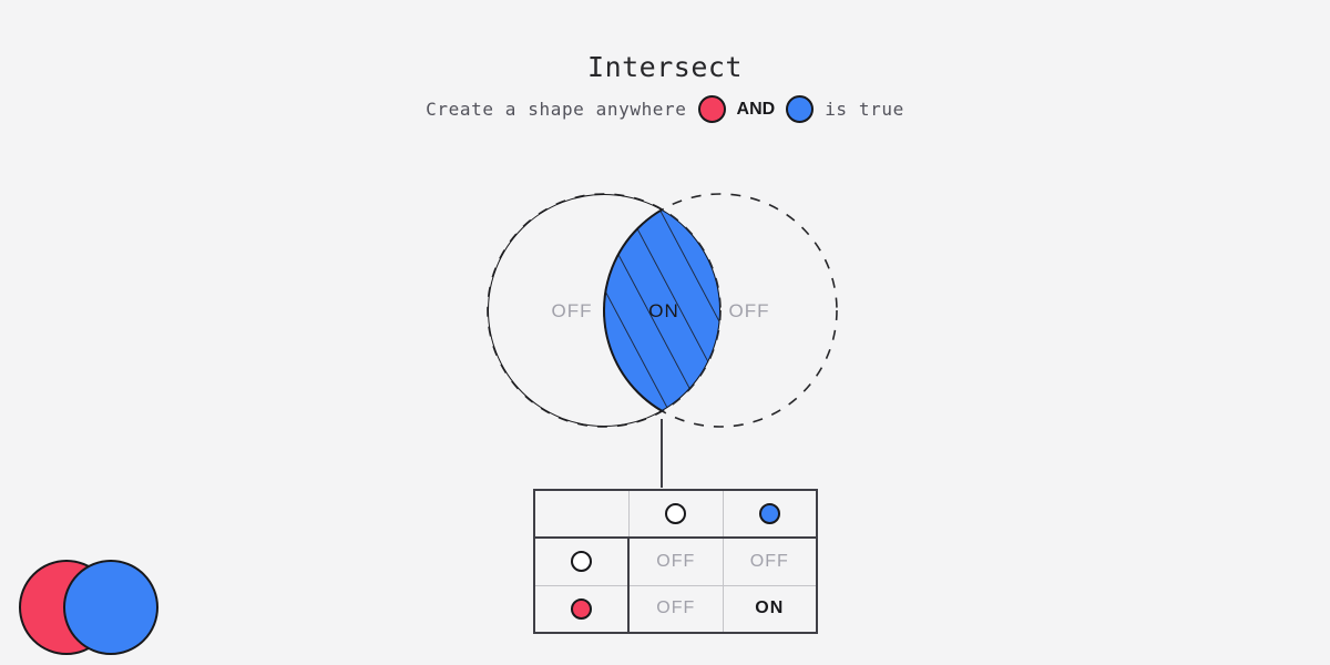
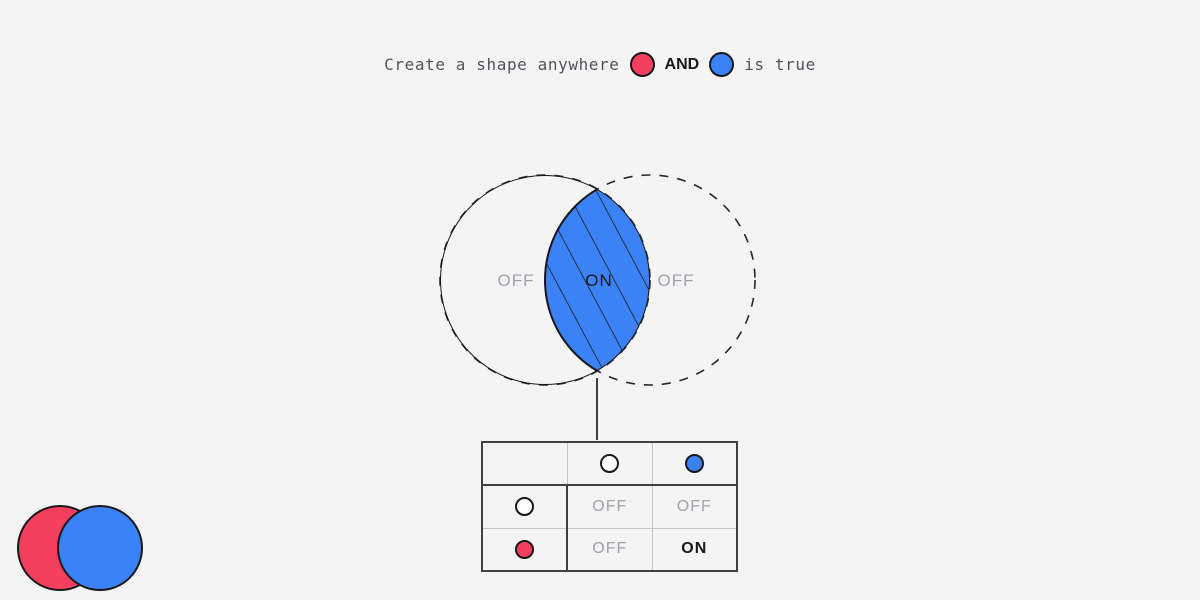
- Intersect
  Create a shape anywhere
  AND
  is true
  OFF
  ON
  OFF
  	OFF	OFF
  	OFF	ON
